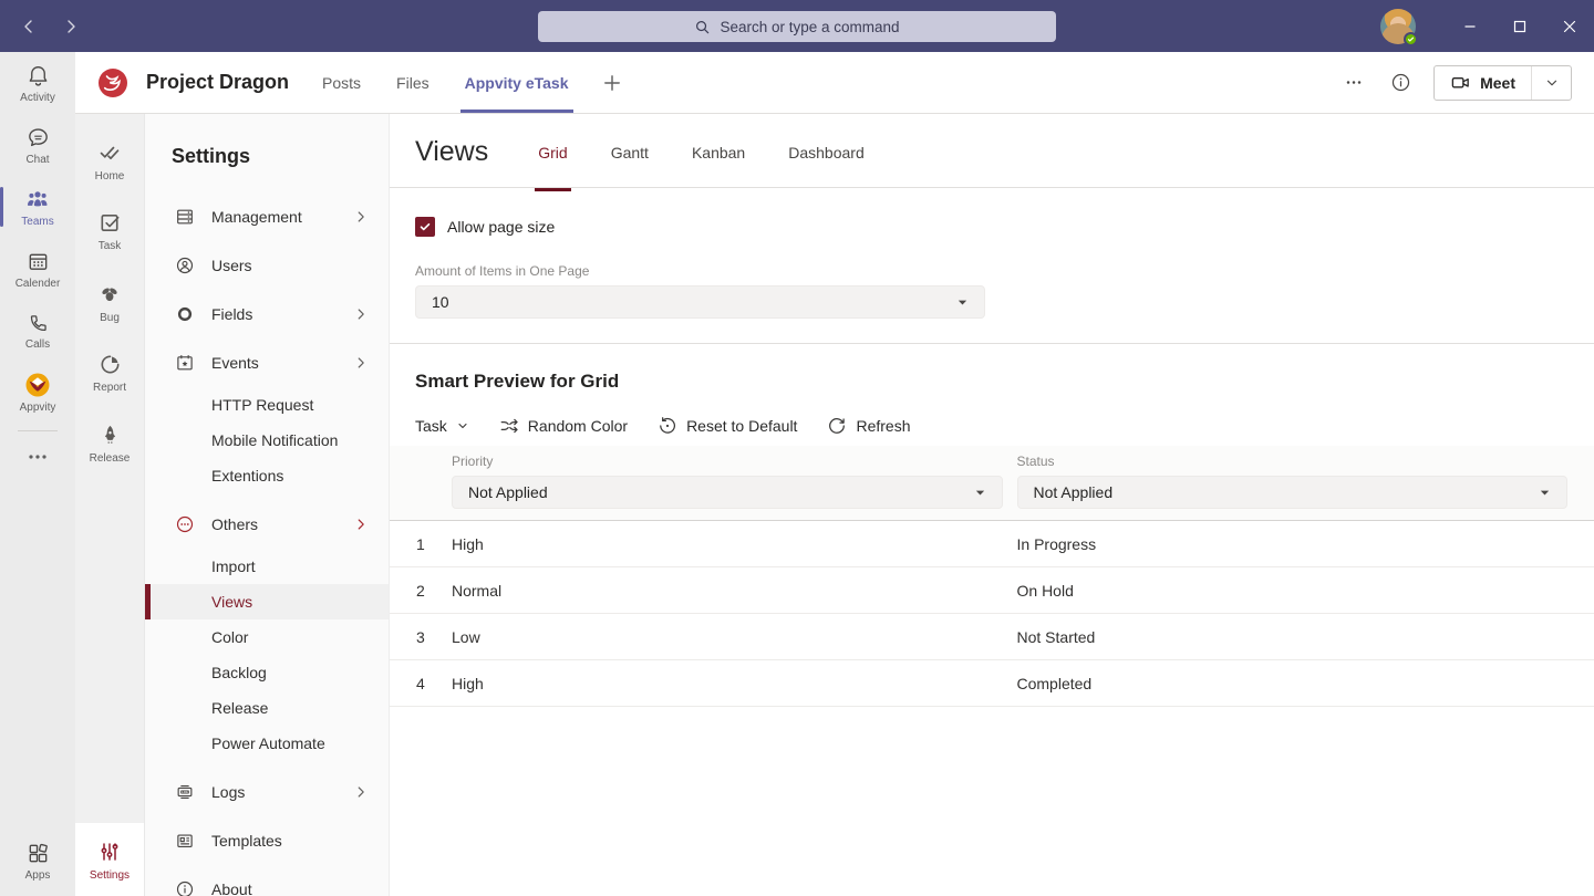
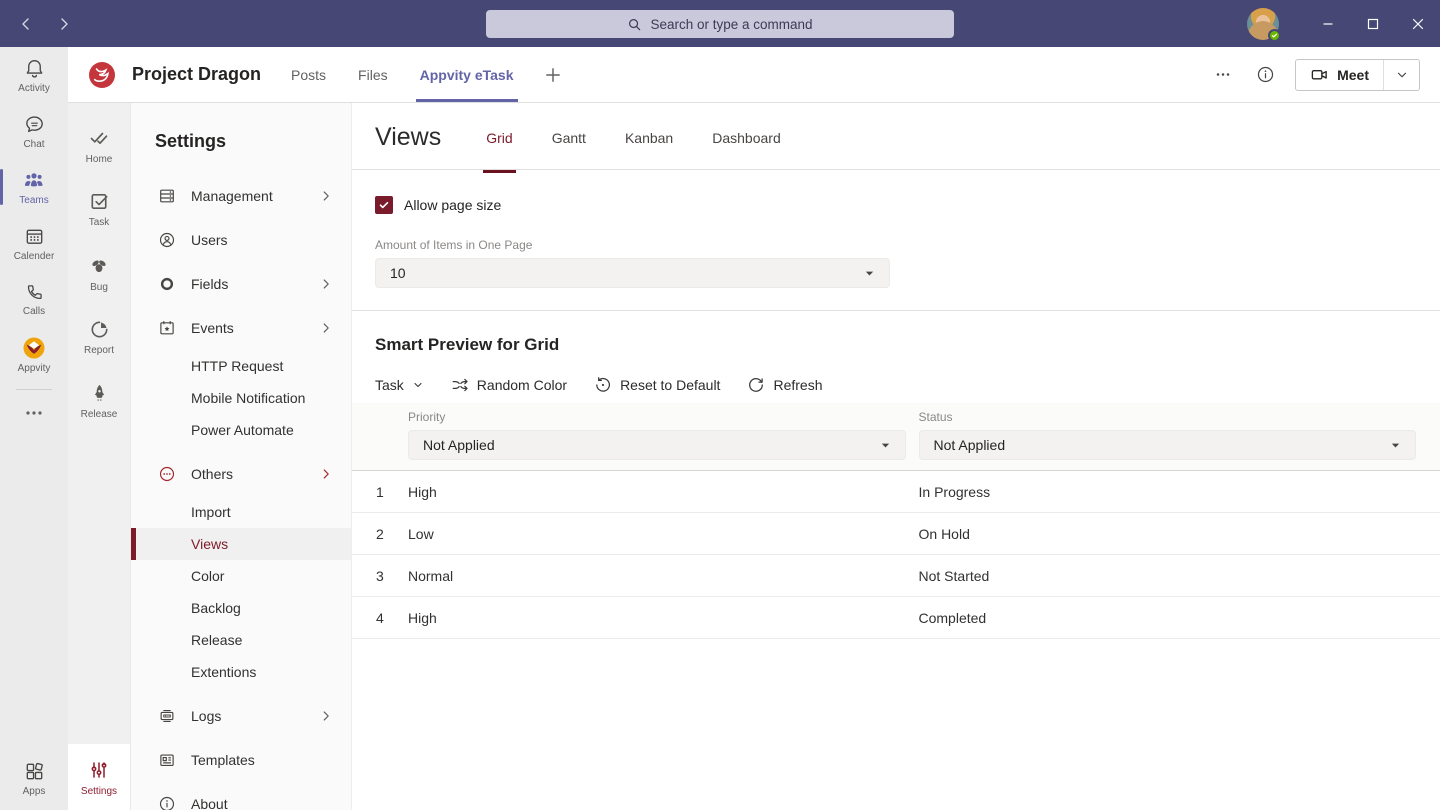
  Search or type a command
  Activity
  Chat
  Teams
  Calender
  Calls
  Appvity
  Apps
  Project Dragon
  Posts
  Files
  Appvity eTask
  Meet
  Home
  Task
  Bug
  Report
  Release
  Settings
  Settings
  Management
  Users
  Fields
  Events
  HTTP Request
  Mobile Notification
- Extentions
+ Power Automate
  Others
  Import
  Views
  Color
  Backlog
  Release
- Power Automate
+ Extentions
  Logs
  Templates
  About
  Views
  Grid
  Gantt
  Kanban
  Dashboard
  Allow page size
  Amount of Items in One Page
  10
  Smart Preview for Grid
  Task
  Random Color
  Reset to Default
  Refresh
  Priority
  Not Applied
  Status
  Not Applied
  1
  High
  In Progress
  2
- Normal
+ Low
  On Hold
  3
- Low
+ Normal
  Not Started
  4
  High
  Completed
